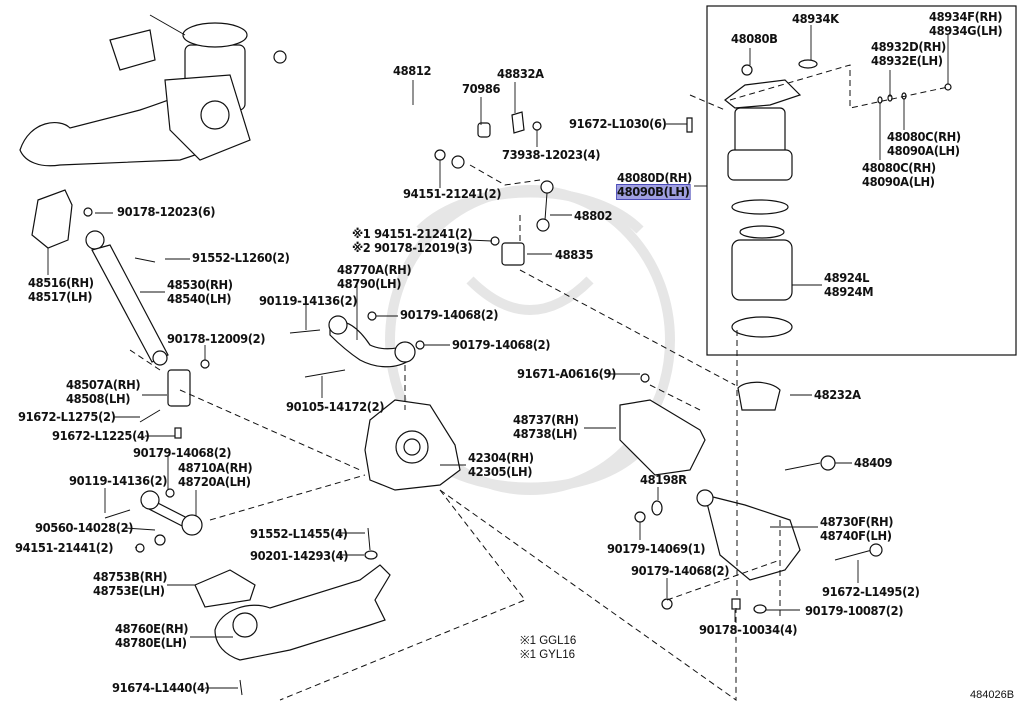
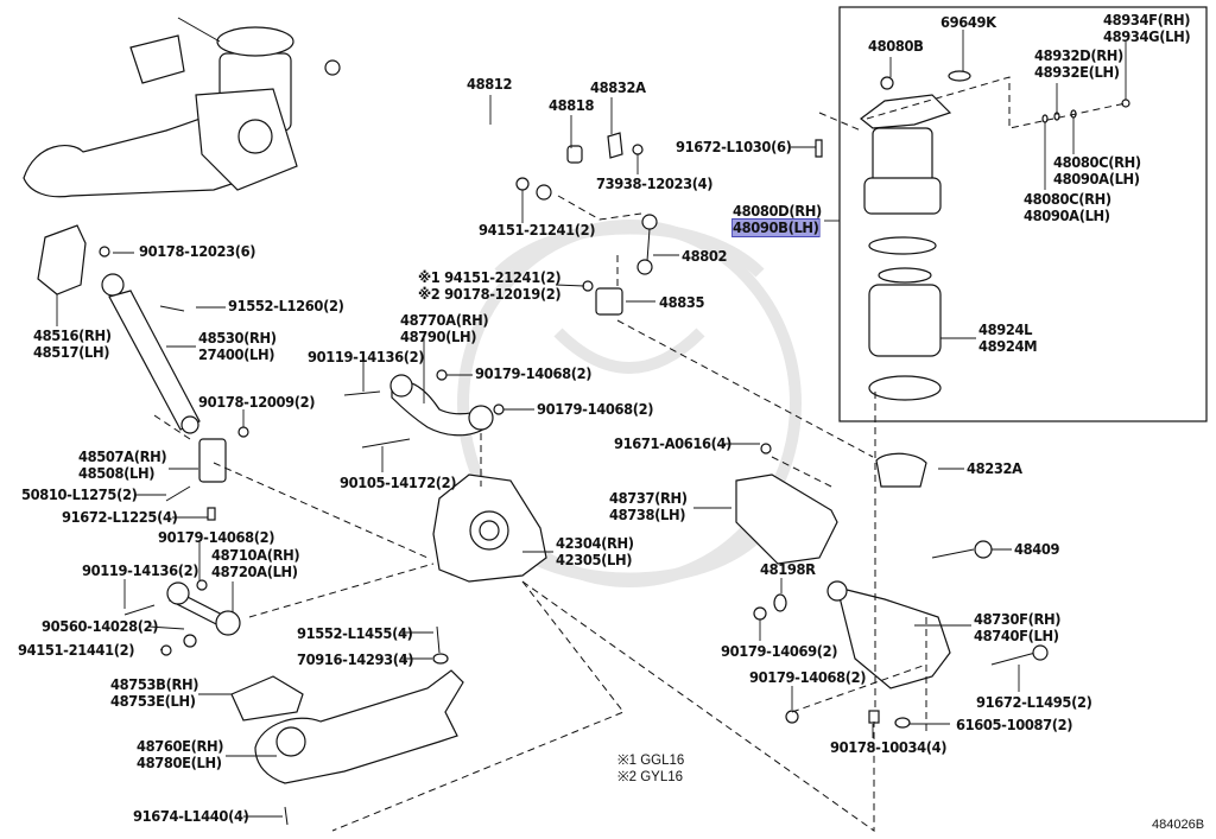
  48812
- 70986
+ 48818
  48832A
  73938-12023(4)
  91672-L1030(6)
  94151-21241(2)
  48080D(RH)
  48090B(LH)
  48802
  ※1 94151-21241(2)
- ※2 90178-12019(3)
+ ※2 90178-12019(2)
  48835
  48080B
- 48934K
+ 69649K
  48934F(RH)
  48934G(LH)
  48932D(RH)
  48932E(LH)
  48080C(RH)
  48090A(LH)
  48080C(RH)
  48090A(LH)
  48924L
  48924M
  48232A
  48409
  90178-12023(6)
  91552-L1260(2)
  48516(RH)
  48517(LH)
  48530(RH)
- 48540(LH)
+ 27400(LH)
  90178-12009(2)
  48507A(RH)
  48508(LH)
- 91672-L1275(2)
+ 50810-L1275(2)
  91672-L1225(4)
  90179-14068(2)
  48710A(RH)
  48720A(LH)
  90119-14136(2)
  90560-14028(2)
  94151-21441(2)
  48770A(RH)
  48790(LH)
  90119-14136(2)
  90179-14068(2)
  90179-14068(2)
  90105-14172(2)
- 91671-A0616(9)
+ 91671-A0616(4)
  48737(RH)
  48738(LH)
  42304(RH)
  42305(LH)
  48198R
  48730F(RH)
  48740F(LH)
- 90179-14069(1)
+ 90179-14069(2)
  90179-14068(2)
  91672-L1495(2)
- 90179-10087(2)
+ 61605-10087(2)
  90178-10034(4)
  91552-L1455(4)
- 90201-14293(4)
+ 70916-14293(4)
  48753B(RH)
  48753E(LH)
  48760E(RH)
  48780E(LH)
  91674-L1440(4)
  ※1 GGL16
- ※1 GYL16
+ ※2 GYL16
  484026B
